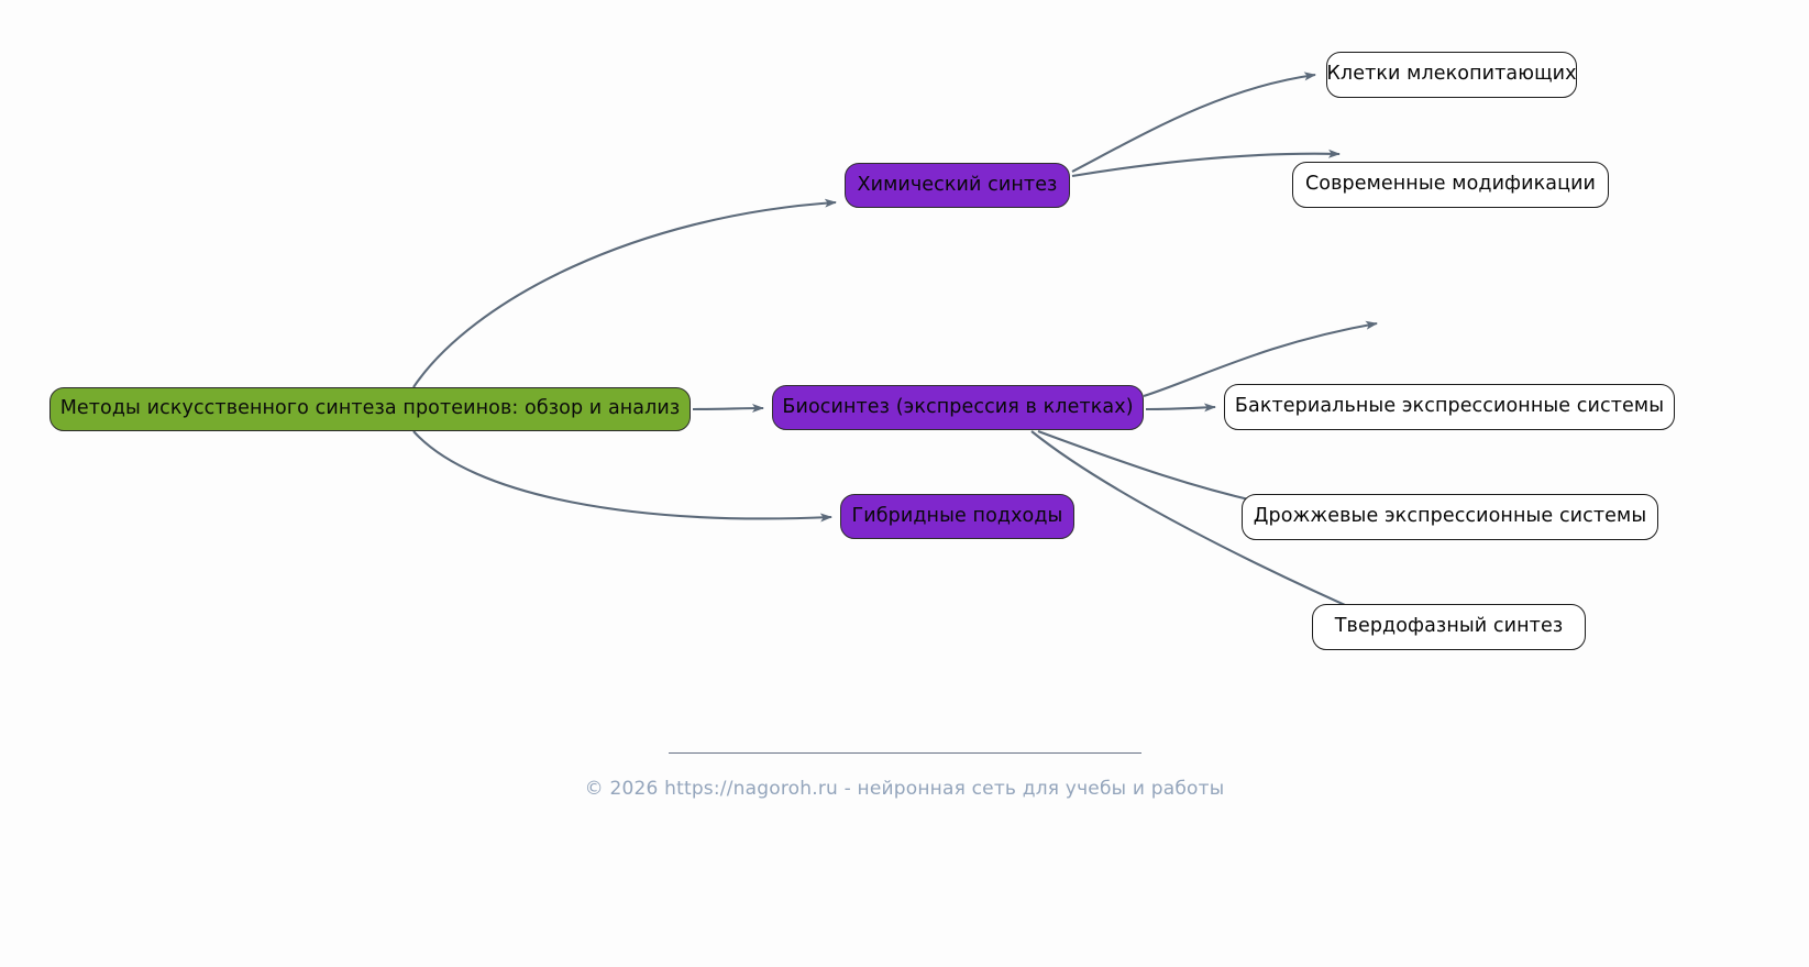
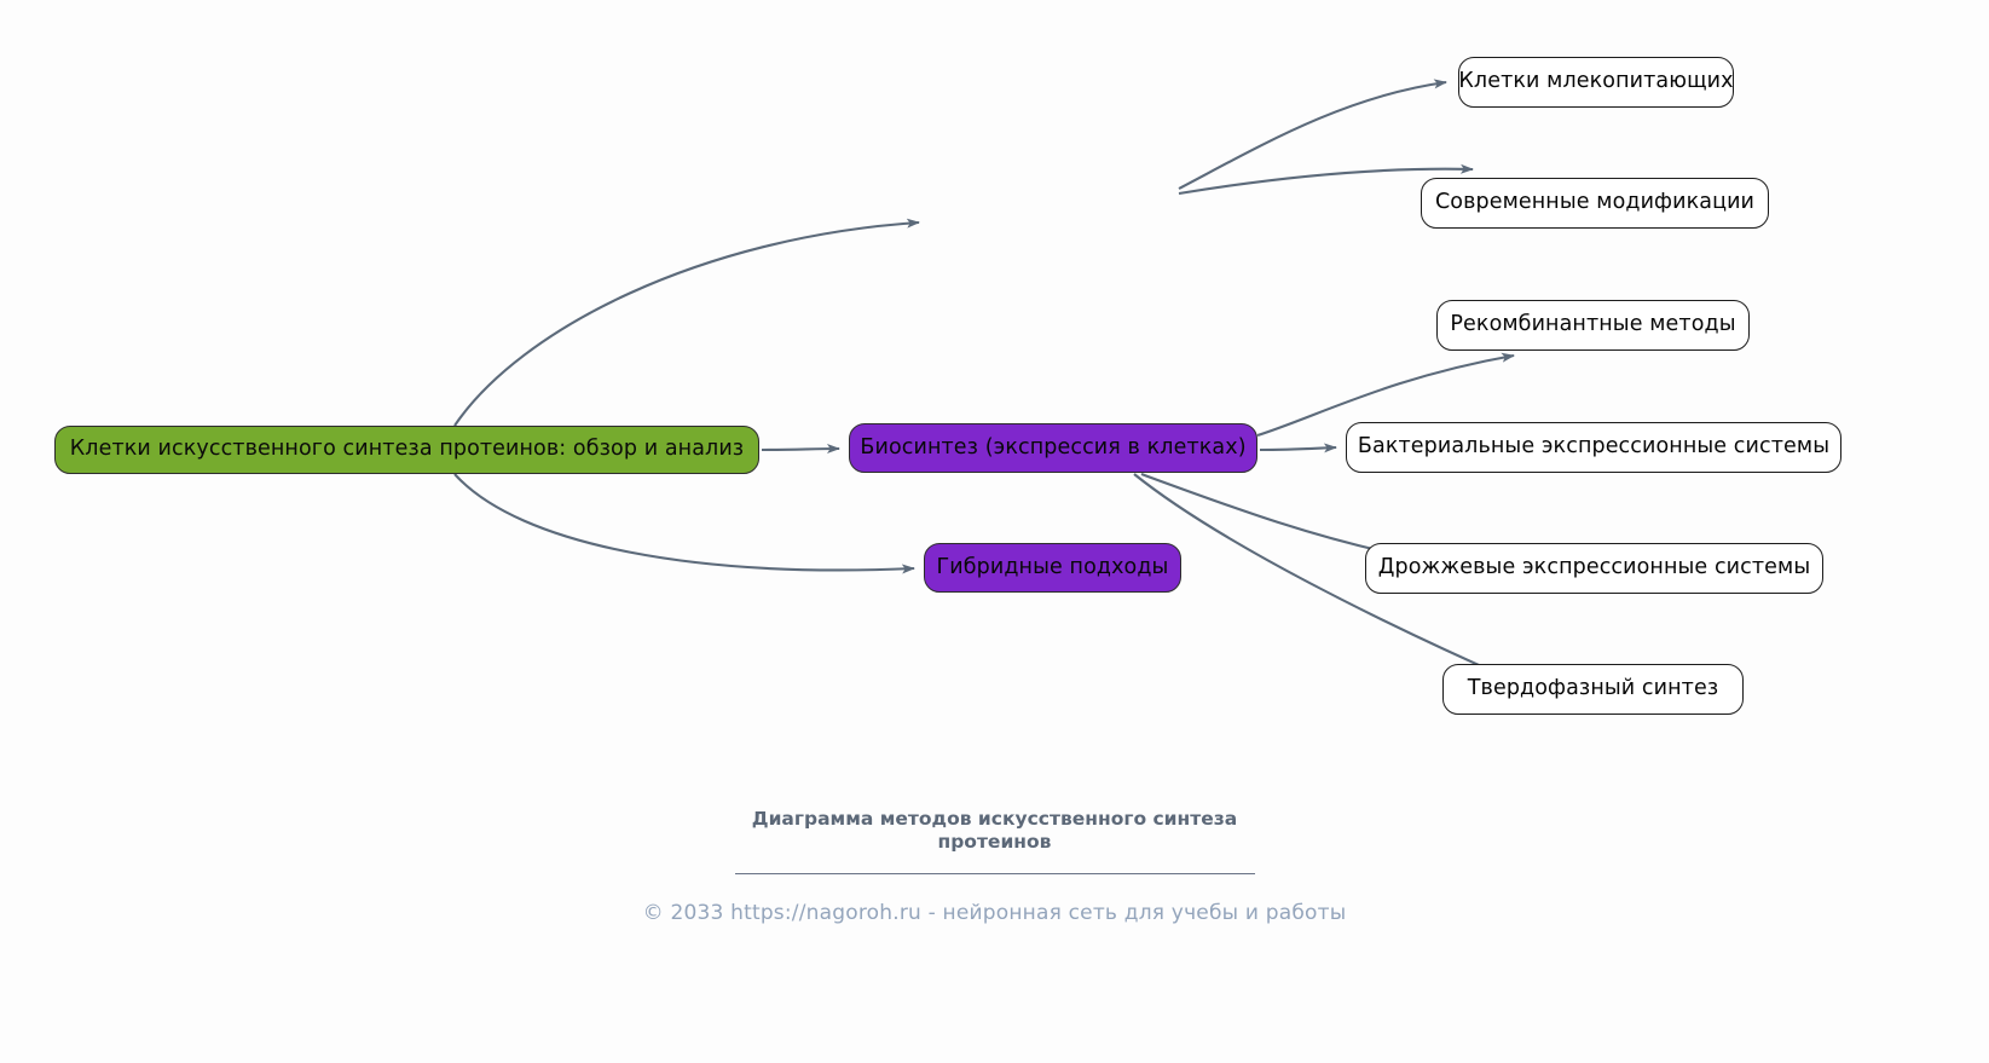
- Методы искусственного синтеза протеинов: обзор и анализ
+ Клетки искусственного синтеза протеинов: обзор и анализ
- Химический синтез
  Биосинтез (экспрессия в клетках)
  Гибридные подходы
  Клетки млекопитающих
  Современные модификации
+ Рекомбинантные методы
  Бактериальные экспрессионные системы
  Дрожжевые экспрессионные системы
  Твердофазный синтез
+ Диаграмма методов искусственного синтеза протеинов
- © 2026 https://nagoroh.ru - нейронная сеть для учебы и работы
+ © 2033 https://nagoroh.ru - нейронная сеть для учебы и работы
